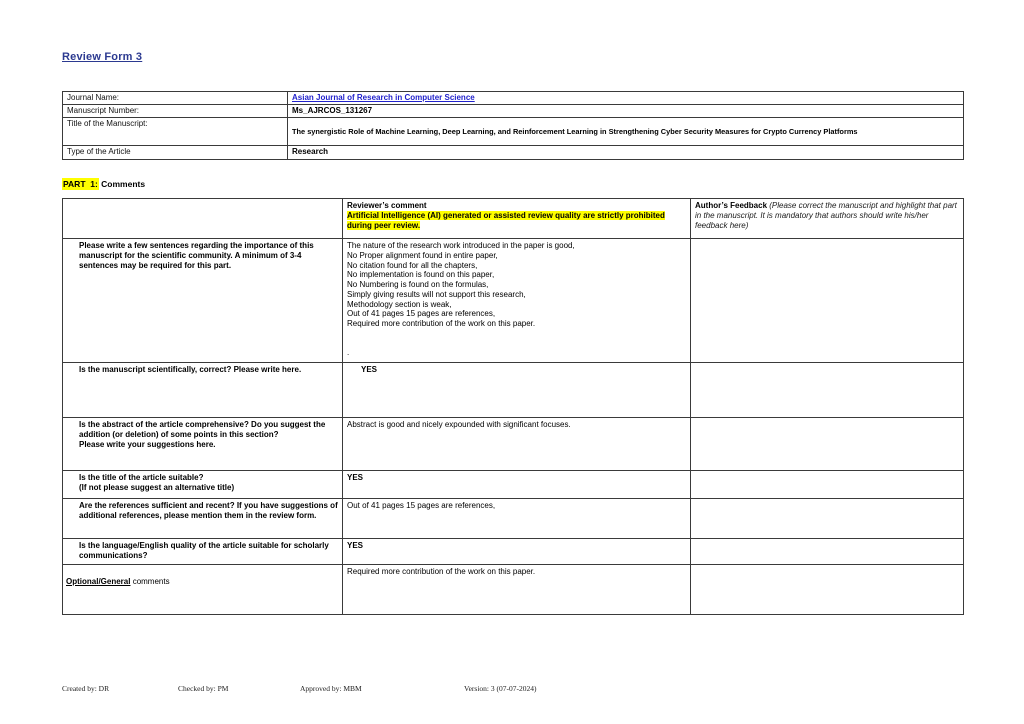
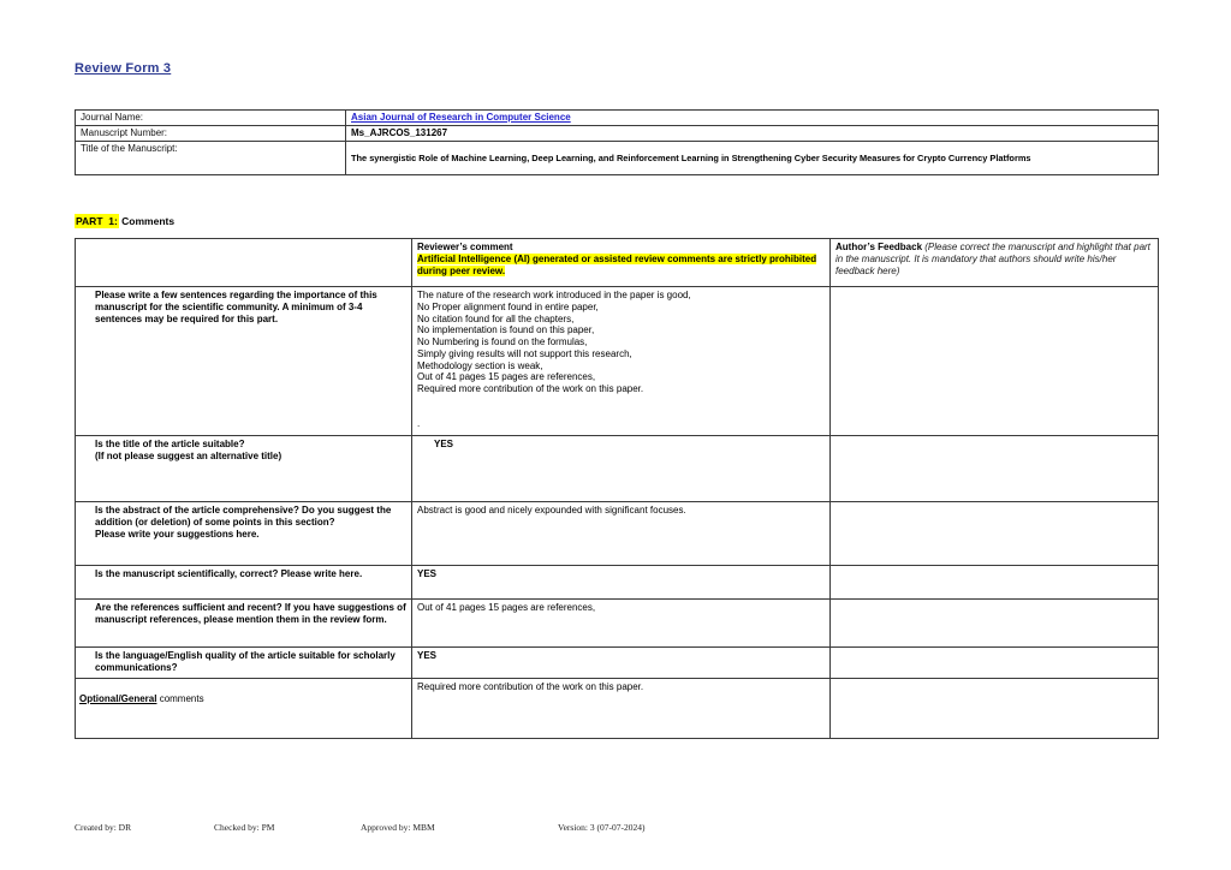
  Review Form 3
  Journal Name:	Asian Journal of Research in Computer Science
  Manuscript Number:	Ms_AJRCOS_131267
  Title of the Manuscript:	The synergistic Role of Machine Learning, Deep Learning, and Reinforcement Learning in Strengthening Cyber Security Measures for Crypto Currency Platforms
- Type of the Article	Research
  PART 1: Comments
- 	Reviewer’s commentArtificial Intelligence (AI) generated or assisted review quality are strictly prohibited during peer review.	Author’s Feedback (Please correct the manuscript and highlight that part in the manuscript. It is mandatory that authors should write his/her feedback here)
+ 	Reviewer’s commentArtificial Intelligence (AI) generated or assisted review comments are strictly prohibited during peer review.	Author’s Feedback (Please correct the manuscript and highlight that part in the manuscript. It is mandatory that authors should write his/her feedback here)
  Please write a few sentences regarding the importance of this manuscript for the scientific community. A minimum of 3-4 sentences may be required for this part.	The nature of the research work introduced in the paper is good, No Proper alignment found in entire paper, No citation found for all the chapters, No implementation is found on this paper, No Numbering is found on the formulas, Simply giving results will not support this research, Methodology section is weak, Out of 41 pages 15 pages are references, Required more contribution of the work on this paper. .
- Is the manuscript scientifically, correct? Please write here.	YES
+ Is the title of the article suitable? (If not please suggest an alternative title)	YES
  Is the abstract of the article comprehensive? Do you suggest the addition (or deletion) of some points in this section? Please write your suggestions here.	Abstract is good and nicely expounded with significant focuses.
- Is the title of the article suitable? (If not please suggest an alternative title)	YES
+ Is the manuscript scientifically, correct? Please write here.	YES
- Are the references sufficient and recent? If you have suggestions of additional references, please mention them in the review form.	Out of 41 pages 15 pages are references,
+ Are the references sufficient and recent? If you have suggestions of manuscript references, please mention them in the review form.	Out of 41 pages 15 pages are references,
  Is the language/English quality of the article suitable for scholarly communications?	YES
  Optional/General comments	Required more contribution of the work on this paper.
  Created by: DR
  Checked by: PM
  Approved by: MBM
  Version: 3 (07-07-2024)
